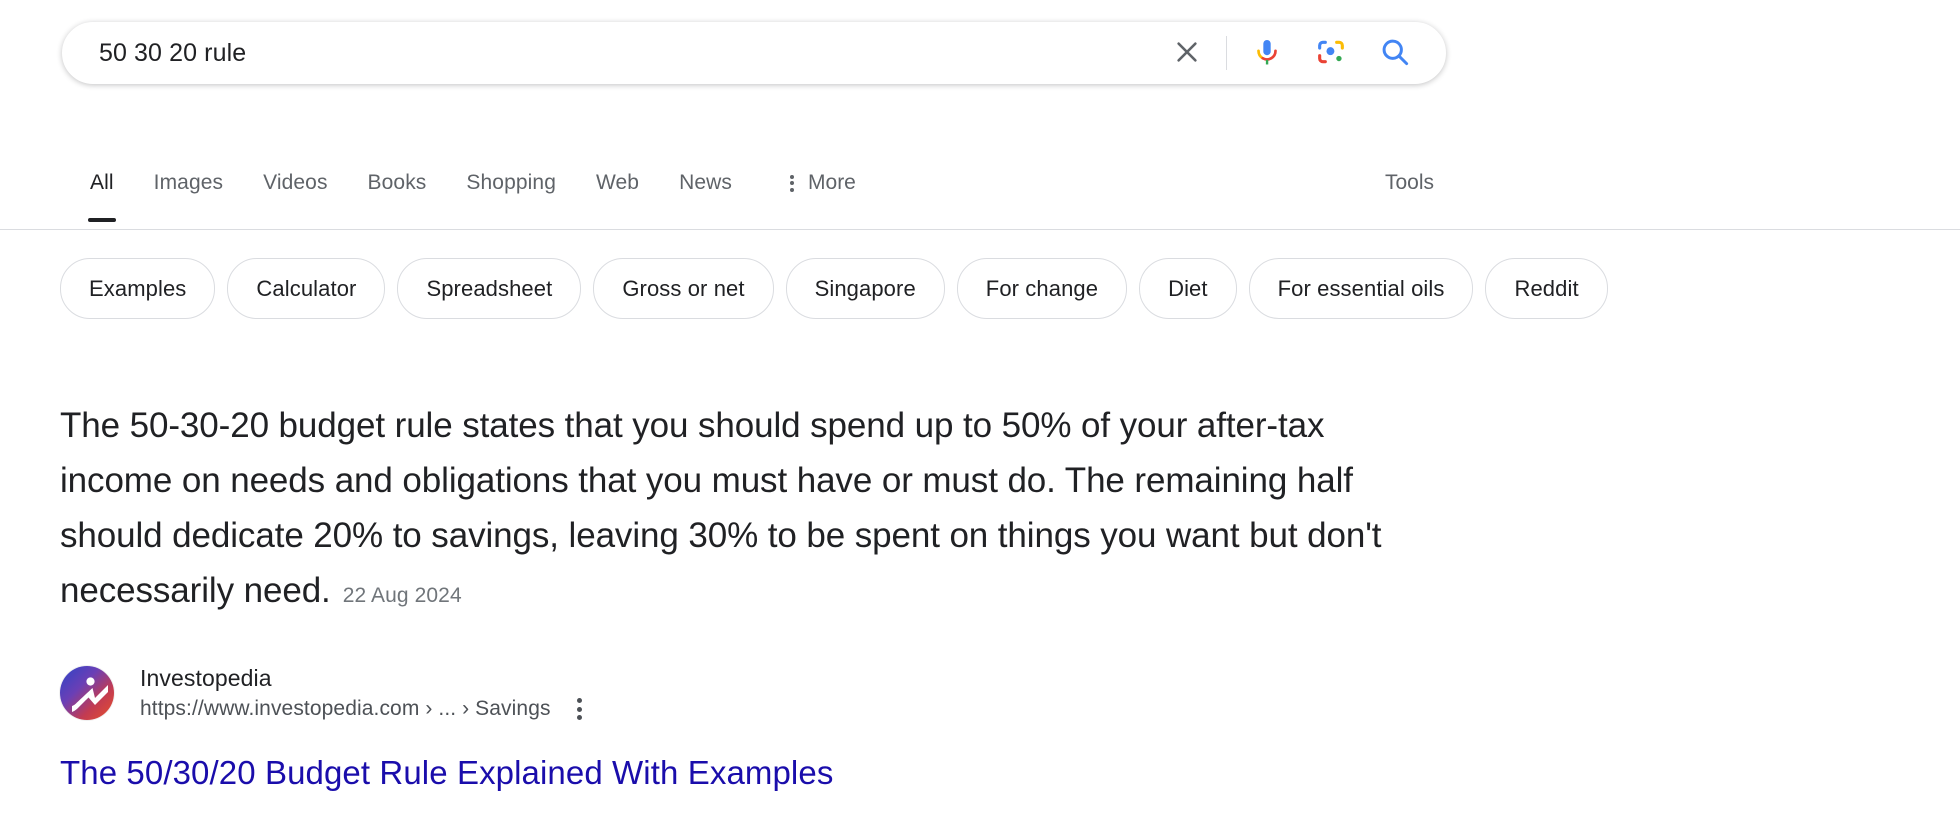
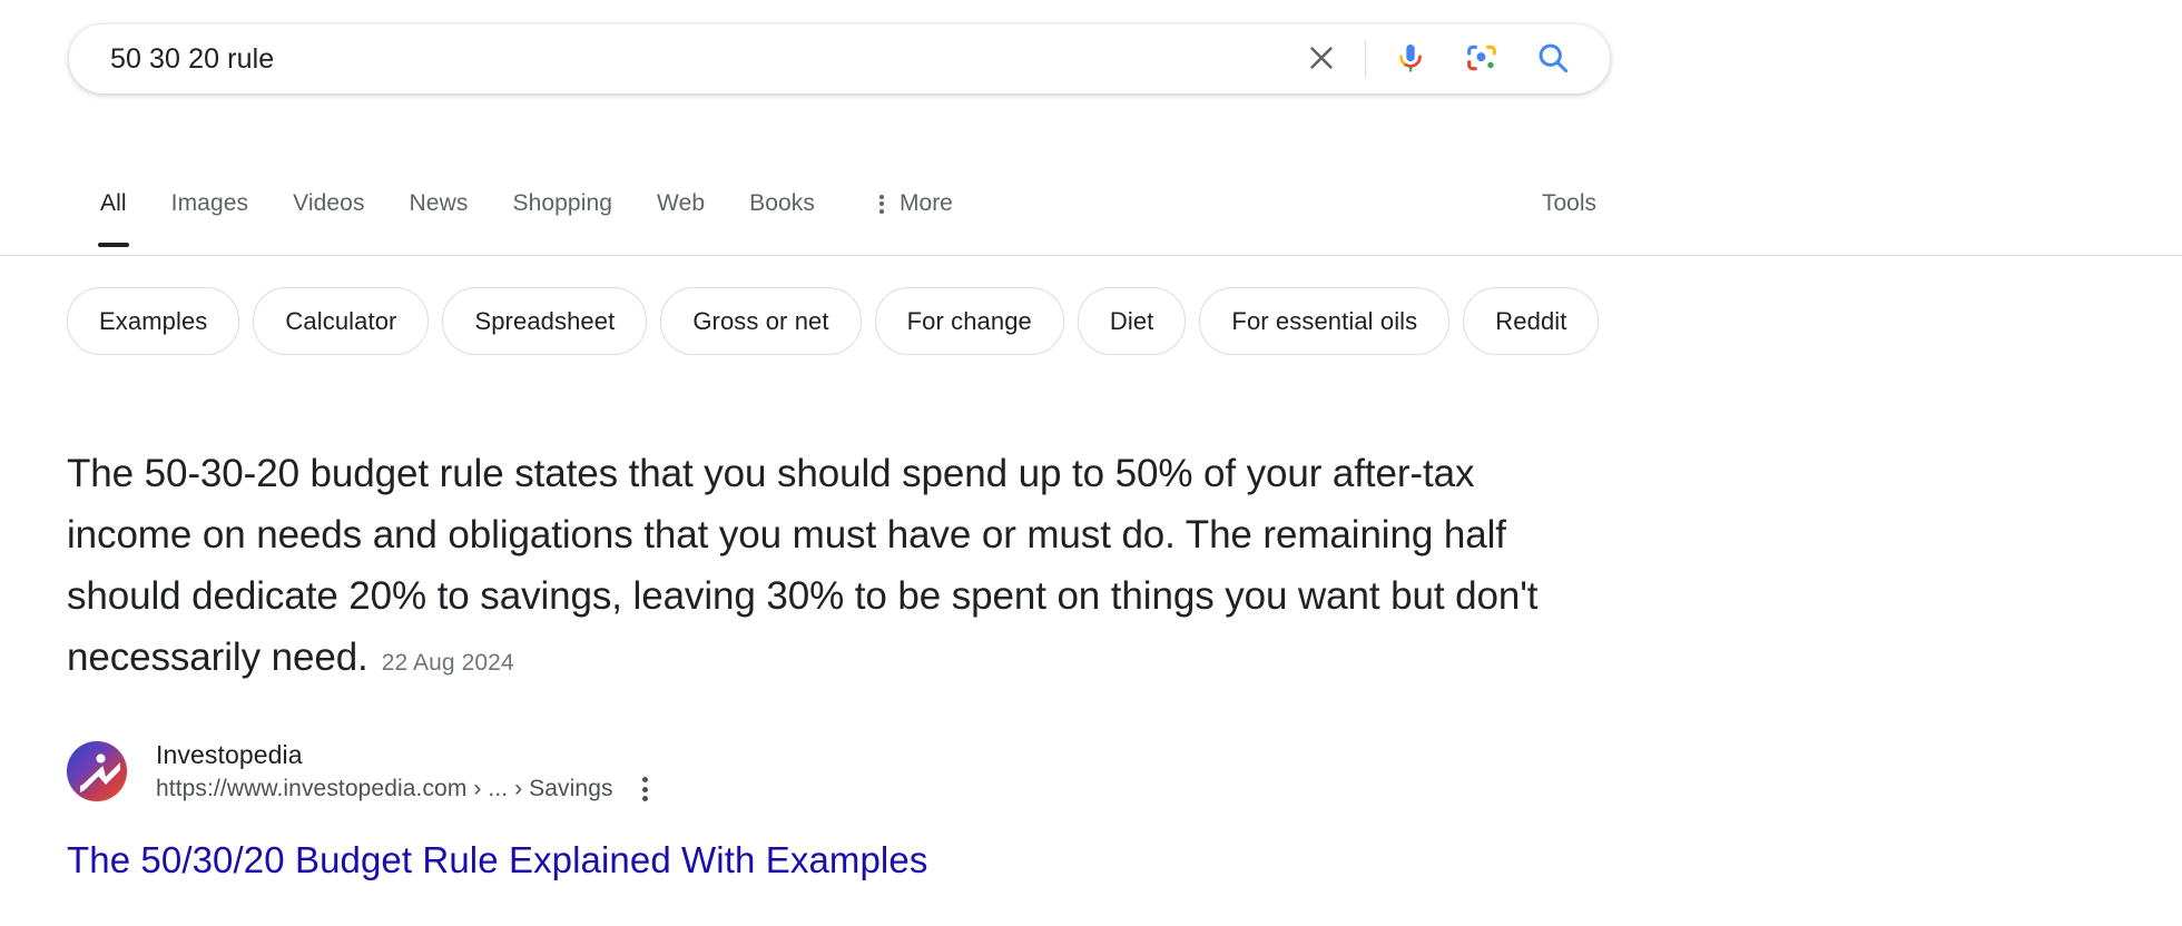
  50 30 20 rule
  All
  Images
  Videos
- Books
+ News
  Shopping
  Web
- News
+ Books
  More
  Tools
  Examples
  Calculator
  Spreadsheet
  Gross or net
- Singapore
  For change
  Diet
  For essential oils
  Reddit
  The 50-30-20 budget rule states that you should spend up to 50% of your after-tax income on needs and obligations that you must have or must do. The remaining half should dedicate 20% to savings, leaving 30% to be spent on things you want but don't necessarily need. 22 Aug 2024
  Investopedia
  https://www.investopedia.com › ... › Savings
  The 50/30/20 Budget Rule Explained With Examples
